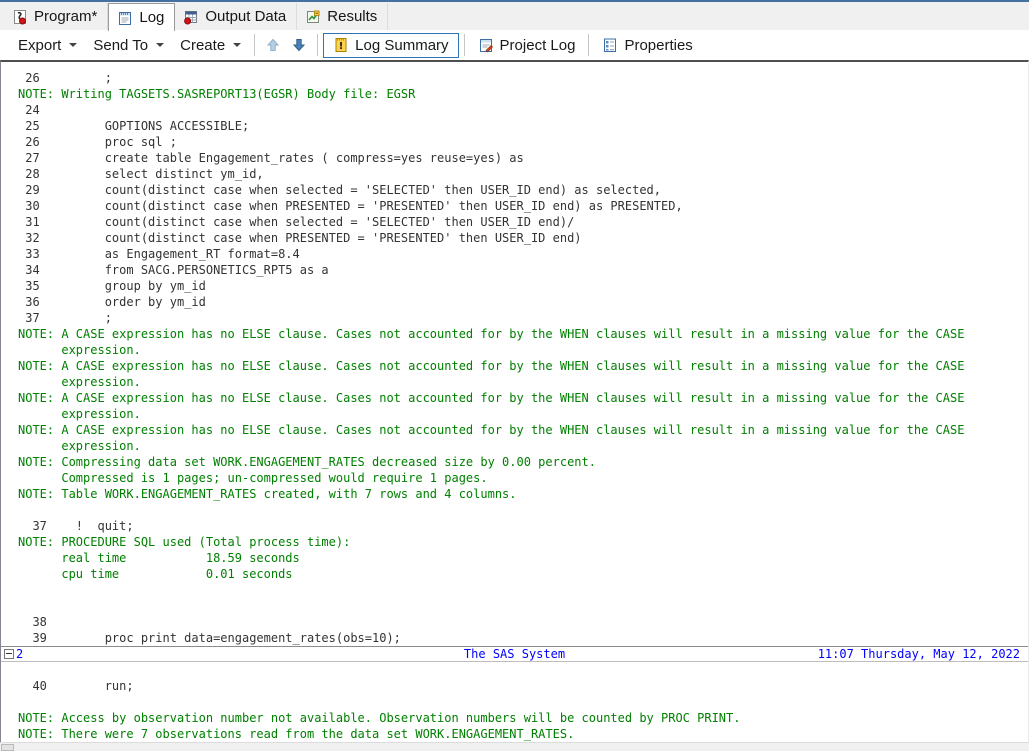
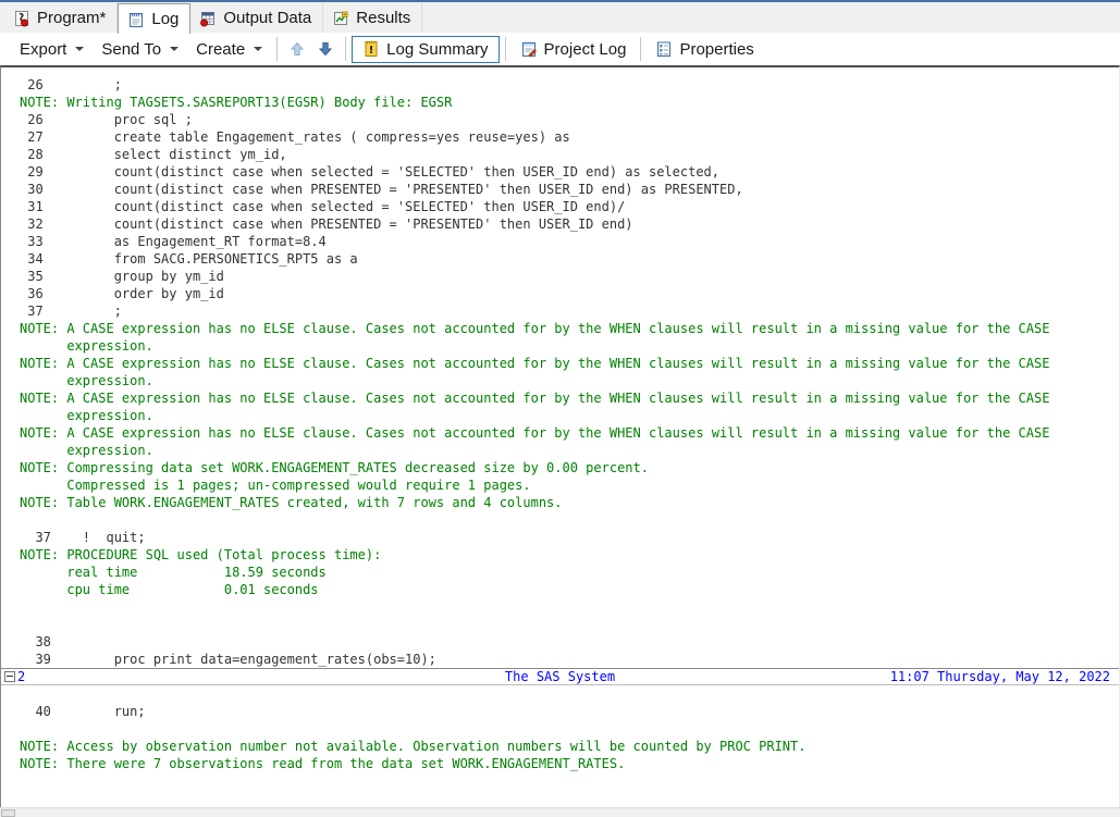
  Program*
  Log
  Output Data
  Results
  Export
  Send To
  Create
  !
  Log Summary
  Project Log
  Properties
  26 ;
  NOTE: Writing TAGSETS.SASREPORT13(EGSR) Body file: EGSR
- 24
- 25 GOPTIONS ACCESSIBLE;
  26 proc sql ;
  27 create table Engagement_rates ( compress=yes reuse=yes) as
  28 select distinct ym_id,
  29 count(distinct case when selected = 'SELECTED' then USER_ID end) as selected,
  30 count(distinct case when PRESENTED = 'PRESENTED' then USER_ID end) as PRESENTED,
  31 count(distinct case when selected = 'SELECTED' then USER_ID end)/
  32 count(distinct case when PRESENTED = 'PRESENTED' then USER_ID end)
  33 as Engagement_RT format=8.4
  34 from SACG.PERSONETICS_RPT5 as a
  35 group by ym_id
  36 order by ym_id
  37 ;
  NOTE: A CASE expression has no ELSE clause. Cases not accounted for by the WHEN clauses will result in a missing value for the CASE
  expression.
  NOTE: A CASE expression has no ELSE clause. Cases not accounted for by the WHEN clauses will result in a missing value for the CASE
  expression.
  NOTE: A CASE expression has no ELSE clause. Cases not accounted for by the WHEN clauses will result in a missing value for the CASE
  expression.
  NOTE: A CASE expression has no ELSE clause. Cases not accounted for by the WHEN clauses will result in a missing value for the CASE
  expression.
  NOTE: Compressing data set WORK.ENGAGEMENT_RATES decreased size by 0.00 percent.
  Compressed is 1 pages; un-compressed would require 1 pages.
  NOTE: Table WORK.ENGAGEMENT_RATES created, with 7 rows and 4 columns.
  37 ! quit;
  NOTE: PROCEDURE SQL used (Total process time):
  real time 18.59 seconds
  cpu time 0.01 seconds
  38
  39 proc print data=engagement_rates(obs=10);
  2
  The SAS System
  11:07 Thursday, May 12, 2022
  40 run;
  NOTE: Access by observation number not available. Observation numbers will be counted by PROC PRINT.
  NOTE: There were 7 observations read from the data set WORK.ENGAGEMENT_RATES.
